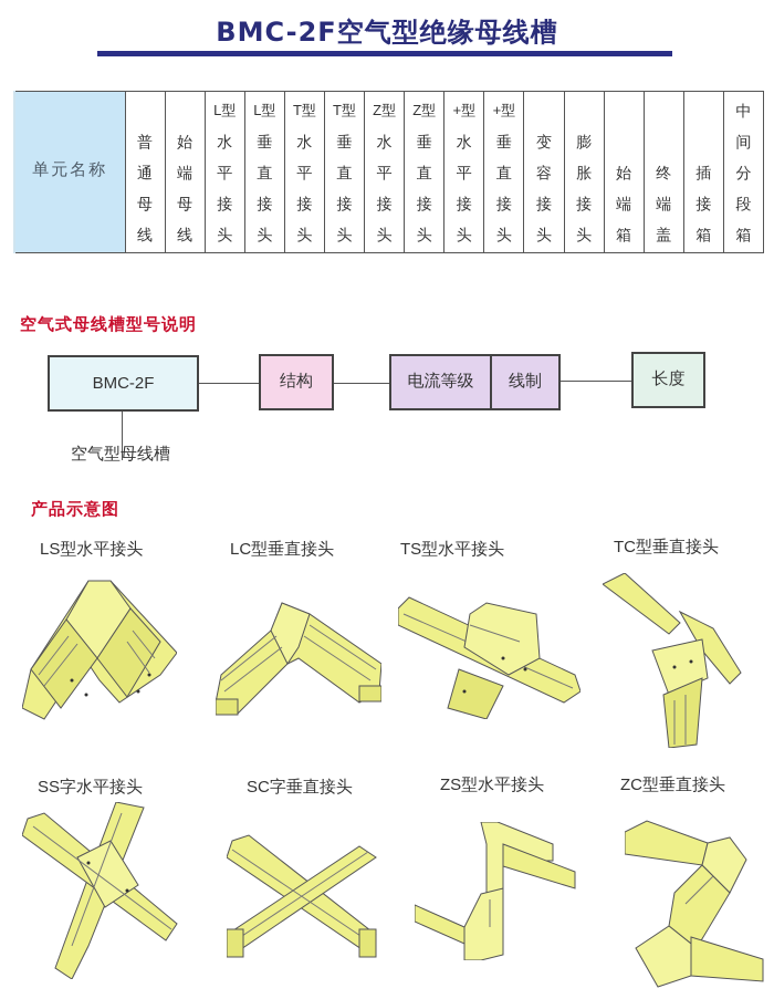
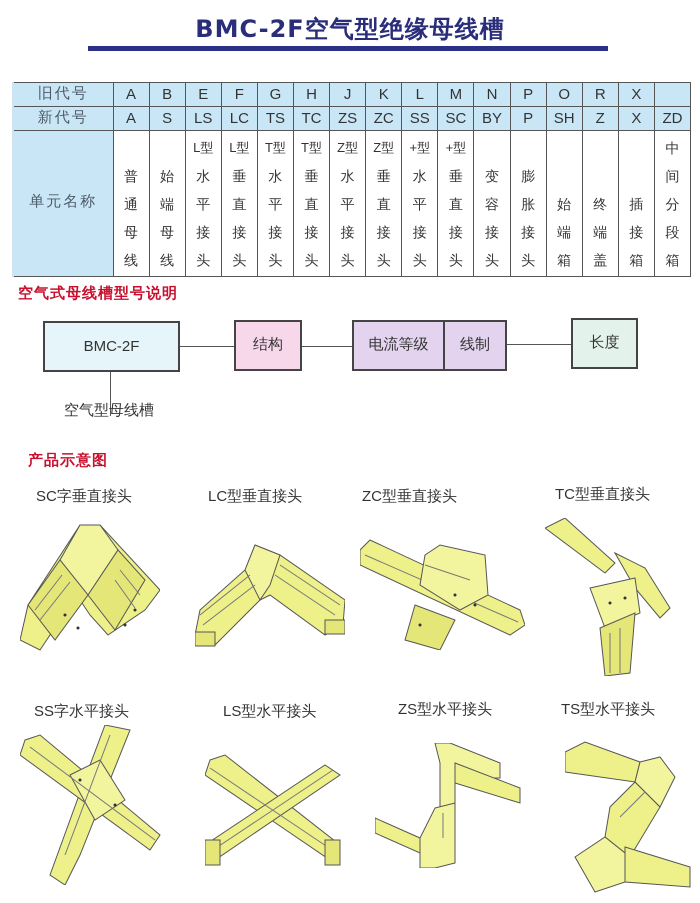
  BMC-2F空气型绝缘母线槽
+ 旧代号	A	B	E	F	G	H	J	K	L	M	N	P	O	R	X
+ 新代号	A	S	LS	LC	TS	TC	ZS	ZC	SS	SC	BY	P	SH	Z	X	ZD
  单元名称	普 通 母 线	始 端 母 线	L型 水 平 接 头	L型 垂 直 接 头	T型 水 平 接 头	T型 垂 直 接 头	Z型 水 平 接 头	Z型 垂 直 接 头	+型 水 平 接 头	+型 垂 直 接 头	变 容 接 头	膨 胀 接 头	始 端 箱	终 端 盖	插 接 箱	中 间 分 段 箱
  空气式母线槽型号说明
  BMC-2F
  结构
  电流等级
  线制
  长度
  空气型母线槽
  产品示意图
- LS型水平接头
+ SC字垂直接头
  LC型垂直接头
- TS型水平接头
+ ZC型垂直接头
  TC型垂直接头
  SS字水平接头
- SC字垂直接头
+ LS型水平接头
  ZS型水平接头
- ZC型垂直接头
+ TS型水平接头
